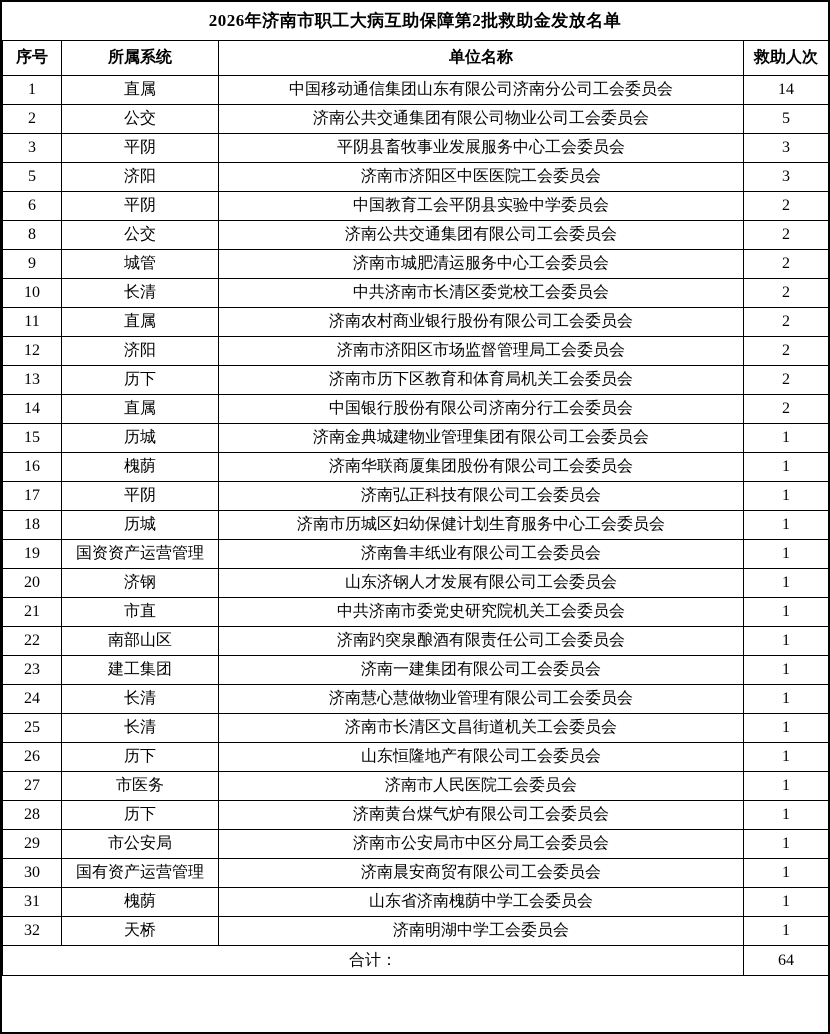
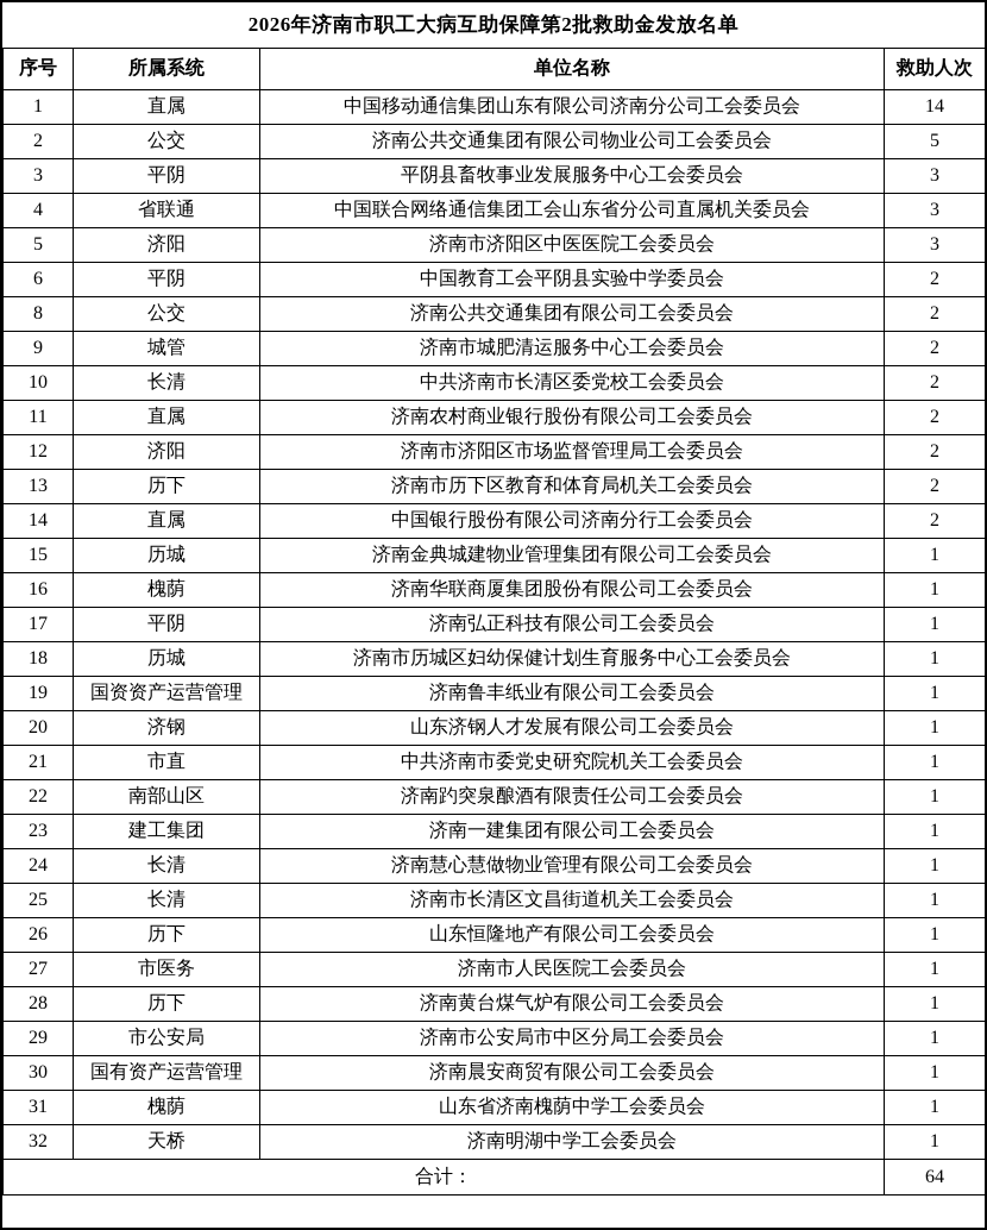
  2026年济南市职工大病互助保障第2批救助金发放名单
  序号	所属系统	单位名称	救助人次
  1	直属	中国移动通信集团山东有限公司济南分公司工会委员会	14
  2	公交	济南公共交通集团有限公司物业公司工会委员会	5
  3	平阴	平阴县畜牧事业发展服务中心工会委员会	3
+ 4	省联通	中国联合网络通信集团工会山东省分公司直属机关委员会	3
  5	济阳	济南市济阳区中医医院工会委员会	3
  6	平阴	中国教育工会平阴县实验中学委员会	2
  8	公交	济南公共交通集团有限公司工会委员会	2
  9	城管	济南市城肥清运服务中心工会委员会	2
  10	长清	中共济南市长清区委党校工会委员会	2
  11	直属	济南农村商业银行股份有限公司工会委员会	2
  12	济阳	济南市济阳区市场监督管理局工会委员会	2
  13	历下	济南市历下区教育和体育局机关工会委员会	2
  14	直属	中国银行股份有限公司济南分行工会委员会	2
  15	历城	济南金典城建物业管理集团有限公司工会委员会	1
  16	槐荫	济南华联商厦集团股份有限公司工会委员会	1
  17	平阴	济南弘正科技有限公司工会委员会	1
  18	历城	济南市历城区妇幼保健计划生育服务中心工会委员会	1
  19	国资资产运营管理	济南鲁丰纸业有限公司工会委员会	1
  20	济钢	山东济钢人才发展有限公司工会委员会	1
  21	市直	中共济南市委党史研究院机关工会委员会	1
  22	南部山区	济南趵突泉酿酒有限责任公司工会委员会	1
  23	建工集团	济南一建集团有限公司工会委员会	1
  24	长清	济南慧心慧做物业管理有限公司工会委员会	1
  25	长清	济南市长清区文昌街道机关工会委员会	1
  26	历下	山东恒隆地产有限公司工会委员会	1
  27	市医务	济南市人民医院工会委员会	1
  28	历下	济南黄台煤气炉有限公司工会委员会	1
  29	市公安局	济南市公安局市中区分局工会委员会	1
  30	国有资产运营管理	济南晨安商贸有限公司工会委员会	1
  31	槐荫	山东省济南槐荫中学工会委员会	1
  32	天桥	济南明湖中学工会委员会	1
  合计：	64
